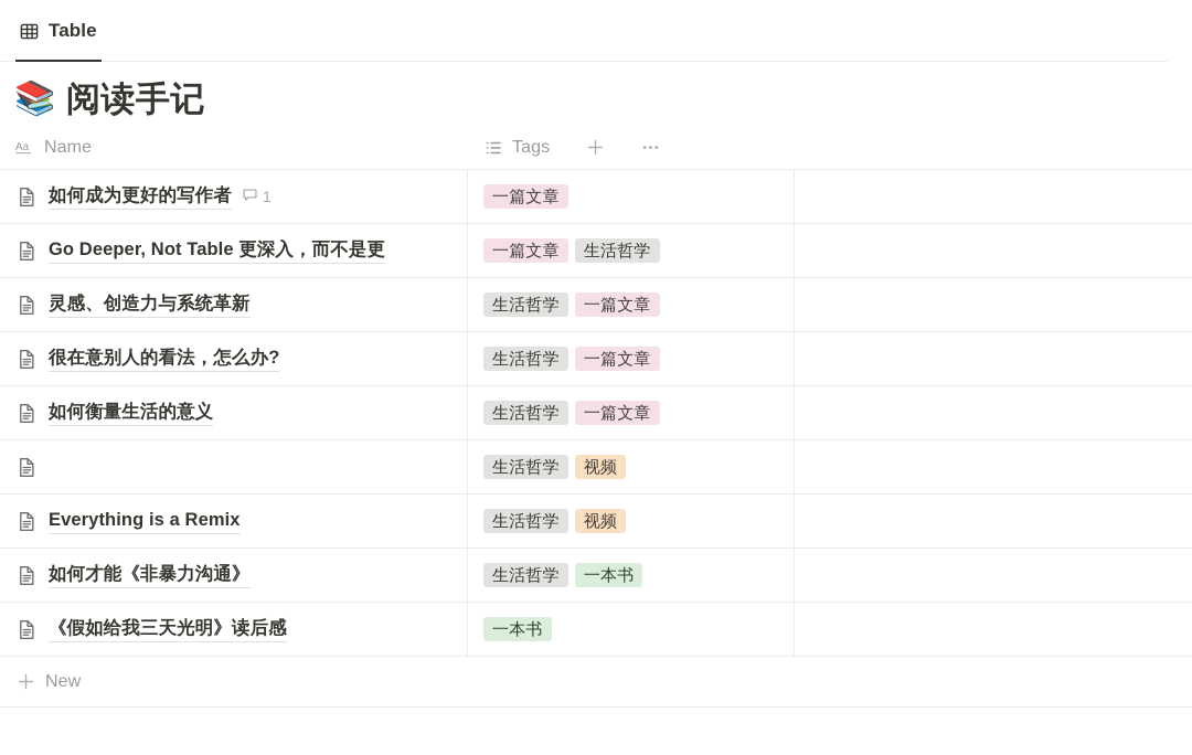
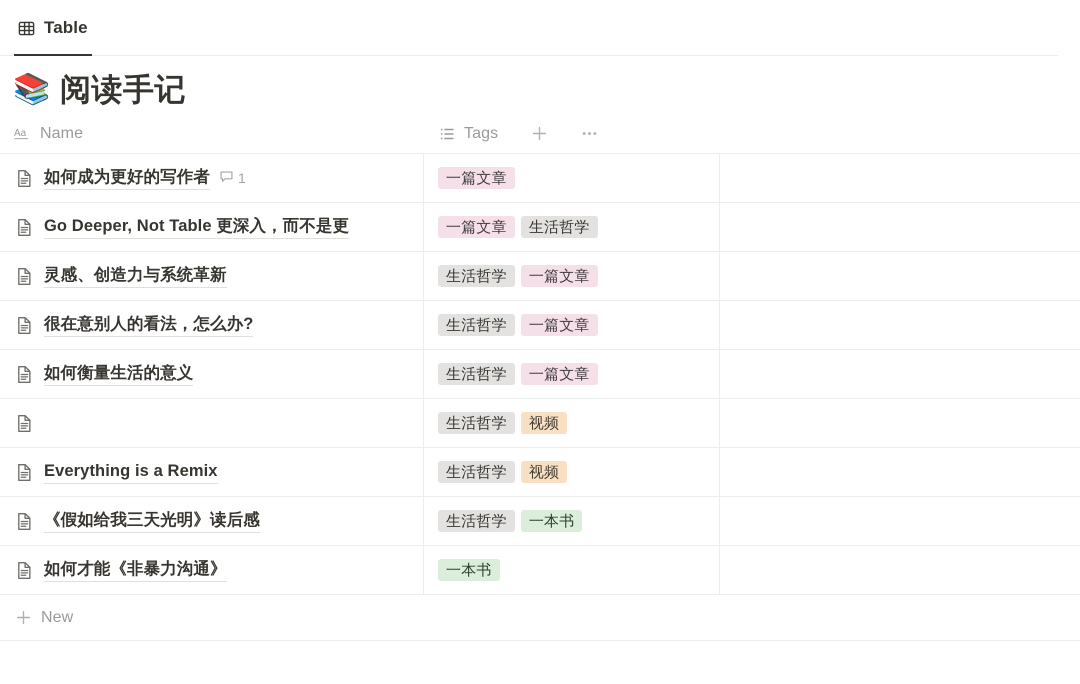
  Table
  📚
  阅读手记
  Aa
  Name
  Tags
  如何成为更好的写作者
  1
  一篇文章
  Go Deeper, Not Table 更深入，而不是更
  一篇文章
  生活哲学
  灵感、创造力与系统革新
  生活哲学
  一篇文章
  很在意别人的看法，怎么办?
  生活哲学
  一篇文章
  如何衡量生活的意义
  生活哲学
  一篇文章
  生活哲学
  视频
  Everything is a Remix
  生活哲学
  视频
- 如何才能《非暴力沟通》
+ 《假如给我三天光明》读后感
  生活哲学
  一本书
- 《假如给我三天光明》读后感
+ 如何才能《非暴力沟通》
  一本书
  New
